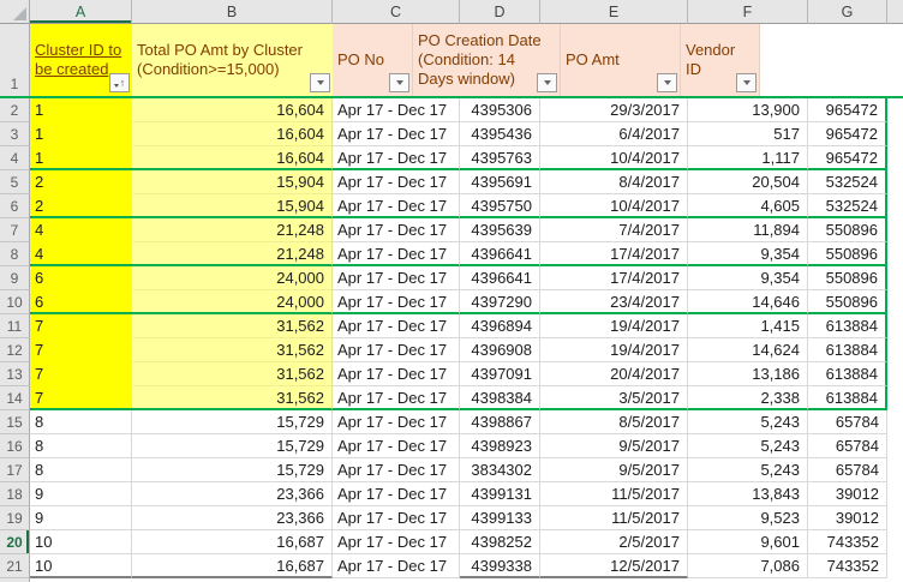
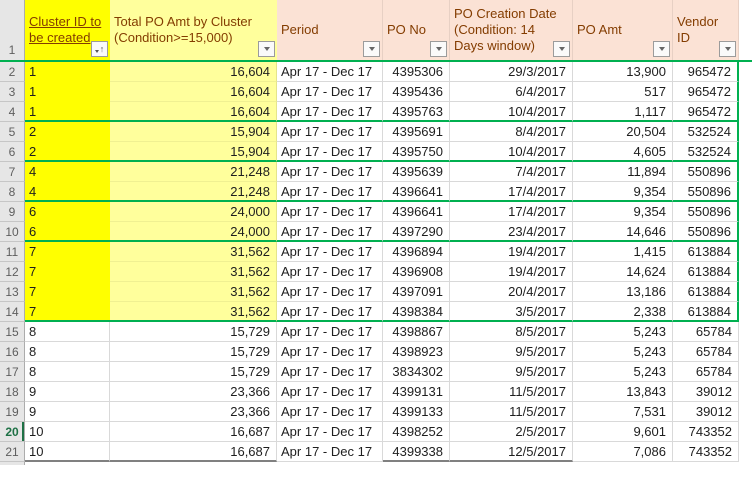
- A
- B
- C
- D
- E
- F
- G
  1
  Cluster ID to be created
  ↑
  Total PO Amt by Cluster (Condition>=15,000)
+ Period
  PO No
  PO Creation Date (Condition: 14 Days window)
  PO Amt
  Vendor ID
  2
  1
  16,604
  Apr 17 - Dec 17
  4395306
  29/3/2017
  13,900
  965472
  3
  1
  16,604
  Apr 17 - Dec 17
  4395436
  6/4/2017
  517
  965472
  4
  1
  16,604
  Apr 17 - Dec 17
  4395763
  10/4/2017
  1,117
  965472
  5
  2
  15,904
  Apr 17 - Dec 17
  4395691
  8/4/2017
  20,504
  532524
  6
  2
  15,904
  Apr 17 - Dec 17
  4395750
  10/4/2017
  4,605
  532524
  7
  4
  21,248
  Apr 17 - Dec 17
  4395639
  7/4/2017
  11,894
  550896
  8
  4
  21,248
  Apr 17 - Dec 17
  4396641
  17/4/2017
  9,354
  550896
  9
  6
  24,000
  Apr 17 - Dec 17
  4396641
  17/4/2017
  9,354
  550896
  10
  6
  24,000
  Apr 17 - Dec 17
  4397290
  23/4/2017
  14,646
  550896
  11
  7
  31,562
  Apr 17 - Dec 17
  4396894
  19/4/2017
  1,415
  613884
  12
  7
  31,562
  Apr 17 - Dec 17
  4396908
  19/4/2017
  14,624
  613884
  13
  7
  31,562
  Apr 17 - Dec 17
  4397091
  20/4/2017
  13,186
  613884
  14
  7
  31,562
  Apr 17 - Dec 17
  4398384
  3/5/2017
  2,338
  613884
  15
  8
  15,729
  Apr 17 - Dec 17
  4398867
  8/5/2017
  5,243
  65784
  16
  8
  15,729
  Apr 17 - Dec 17
  4398923
  9/5/2017
  5,243
  65784
  17
  8
  15,729
  Apr 17 - Dec 17
  3834302
  9/5/2017
  5,243
  65784
  18
  9
  23,366
  Apr 17 - Dec 17
  4399131
  11/5/2017
  13,843
  39012
  19
  9
  23,366
  Apr 17 - Dec 17
  4399133
  11/5/2017
- 9,523
+ 7,531
  39012
  20
  10
  16,687
  Apr 17 - Dec 17
  4398252
  2/5/2017
  9,601
  743352
  21
  10
  16,687
  Apr 17 - Dec 17
  4399338
  12/5/2017
  7,086
  743352
